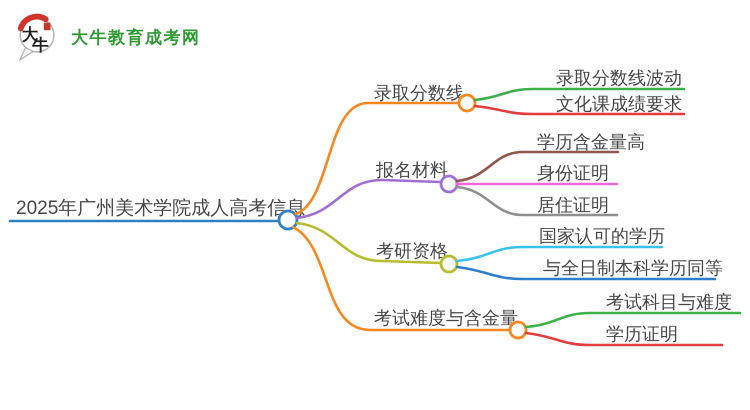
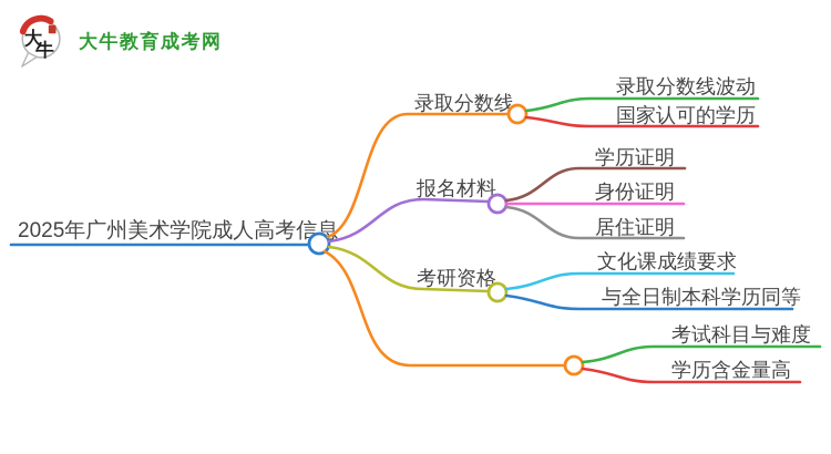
  大
  牛
  大牛教育成考网
  2025年广州美术学院成人高考信息
  录取分数线
  录取分数线波动
- 文化课成绩要求
+ 国家认可的学历
  报名材料
- 学历含金量高
+ 学历证明
  身份证明
  居住证明
  考研资格
- 国家认可的学历
+ 文化课成绩要求
  与全日制本科学历同等
- 考试难度与含金量
  考试科目与难度
- 学历证明
+ 学历含金量高
